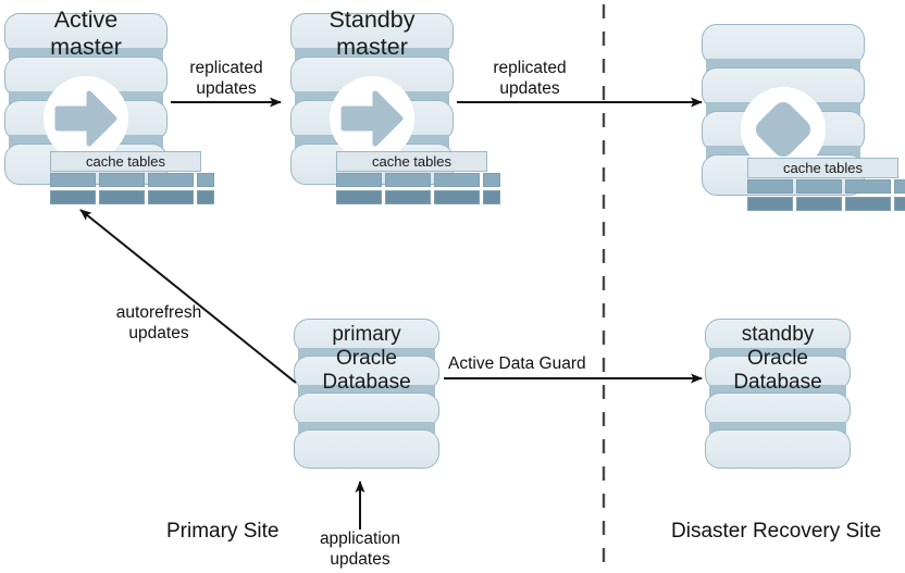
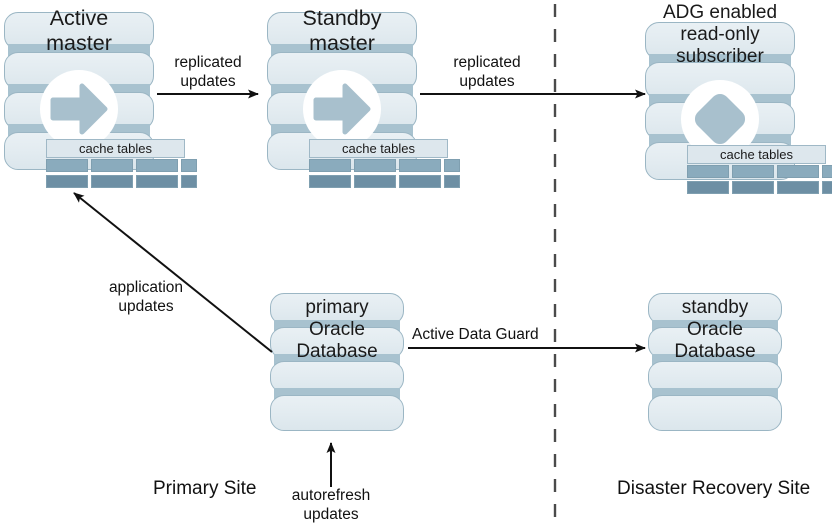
  Active
  master
  cache tables
  Standby
  master
  cache tables
+ ADG enabled
+ read-only
+ subscriber
  cache tables
  primary
  Oracle
  Database
  standby
  Oracle
  Database
  replicated
  updates
  replicated
  updates
- autorefresh
+ application
  updates
  Active Data Guard
- application
+ autorefresh
  updates
  Primary Site
  Disaster Recovery Site
